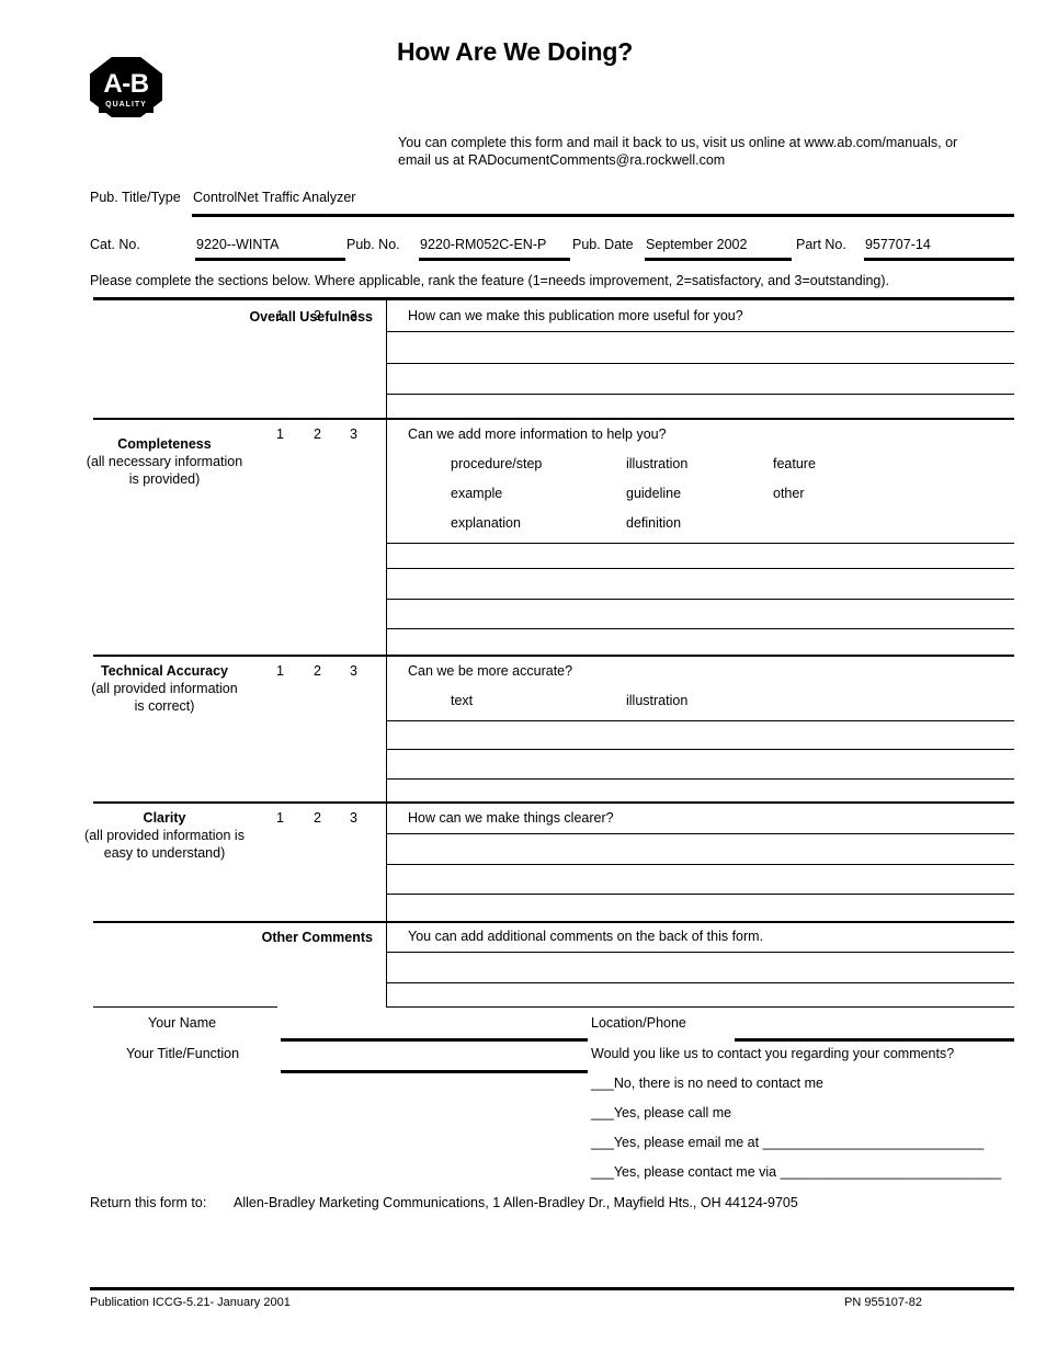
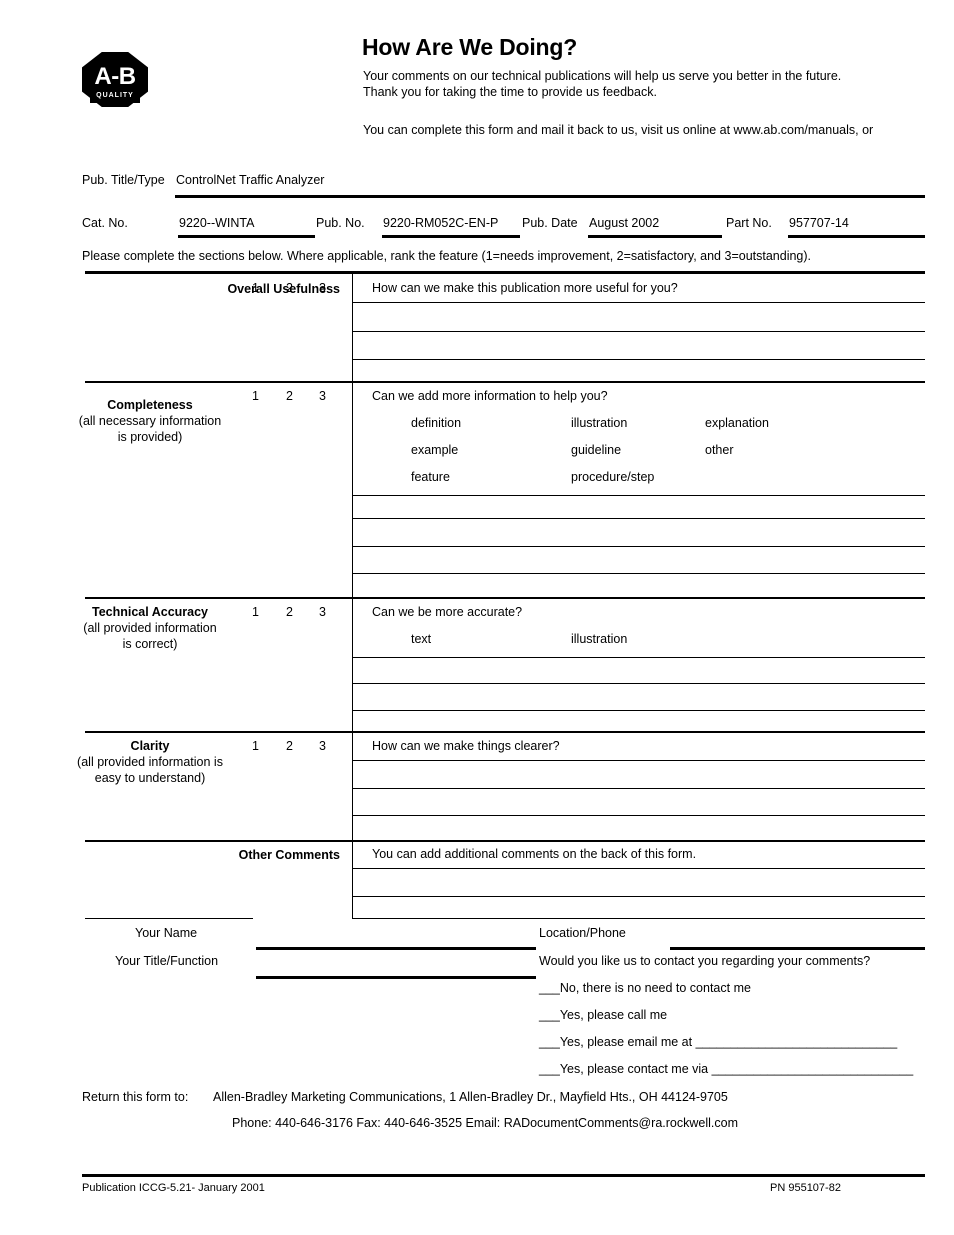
  A-B
  How Are We Doing?
+ Your comments on our technical publications will help us serve you better in the future.
+ Thank you for taking the time to provide us feedback.
  You can complete this form and mail it back to us, visit us online at www.ab.com/manuals, or
- email us at RADocumentComments@ra.rockwell.com
  Pub. Title/Type
  ControlNet Traffic Analyzer
  Cat. No.
  9220--WINTA
  Pub. No.
  9220-RM052C-EN-P
  Pub. Date
- September 2002
+ August 2002
  Part No.
  957707-14
  Please complete the sections below. Where applicable, rank the feature (1=needs improvement, 2=satisfactory, and 3=outstanding).
  Overall Usefulness
  1
  2
  3
  How can we make this publication more useful for you?
  1
  2
  3
  Completeness
  (all necessary information
  is provided)
  Can we add more information to help you?
- procedure/step
+ definition
  illustration
- feature
+ explanation
  example
  guideline
  other
- explanation
+ feature
- definition
+ procedure/step
  1
  2
  3
  Technical Accuracy
  (all provided information
  is correct)
  Can we be more accurate?
  text
  illustration
  1
  2
  3
  Clarity
  (all provided information is
  easy to understand)
  How can we make things clearer?
  Other Comments
  You can add additional comments on the back of this form.
  Your Name
  Your Title/Function
  Location/Phone
  Would you like us to contact you regarding your comments?
  ___No, there is no need to contact me
  ___Yes, please call me
  ___Yes, please email me at _____________________________
  ___Yes, please contact me via _____________________________
  Return this form to:
  Allen-Bradley Marketing Communications, 1 Allen-Bradley Dr., Mayfield Hts., OH 44124-9705
+ Phone: 440-646-3176 Fax: 440-646-3525 Email: RADocumentComments@ra.rockwell.com
  Publication ICCG-5.21- January 2001
  PN 955107-82
